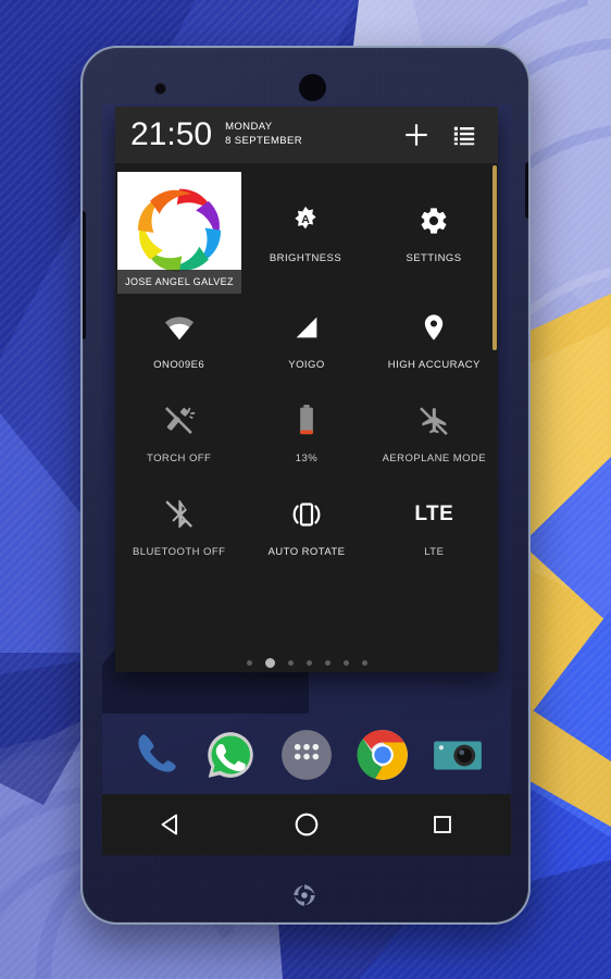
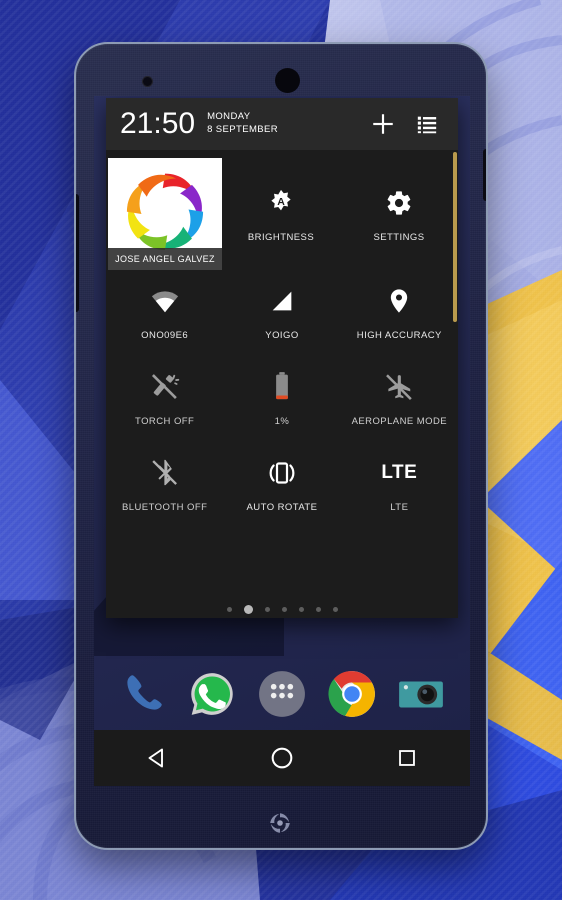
  21:50
  MONDAY
  8 SEPTEMBER
  JOSE ANGEL GALVEZ
  A
  BRIGHTNESS
  SETTINGS
  ONO09E6
  YOIGO
  HIGH ACCURACY
  TORCH OFF
- 13%
+ 1%
  AEROPLANE MODE
  BLUETOOTH OFF
  AUTO ROTATE
  LTE
  LTE
